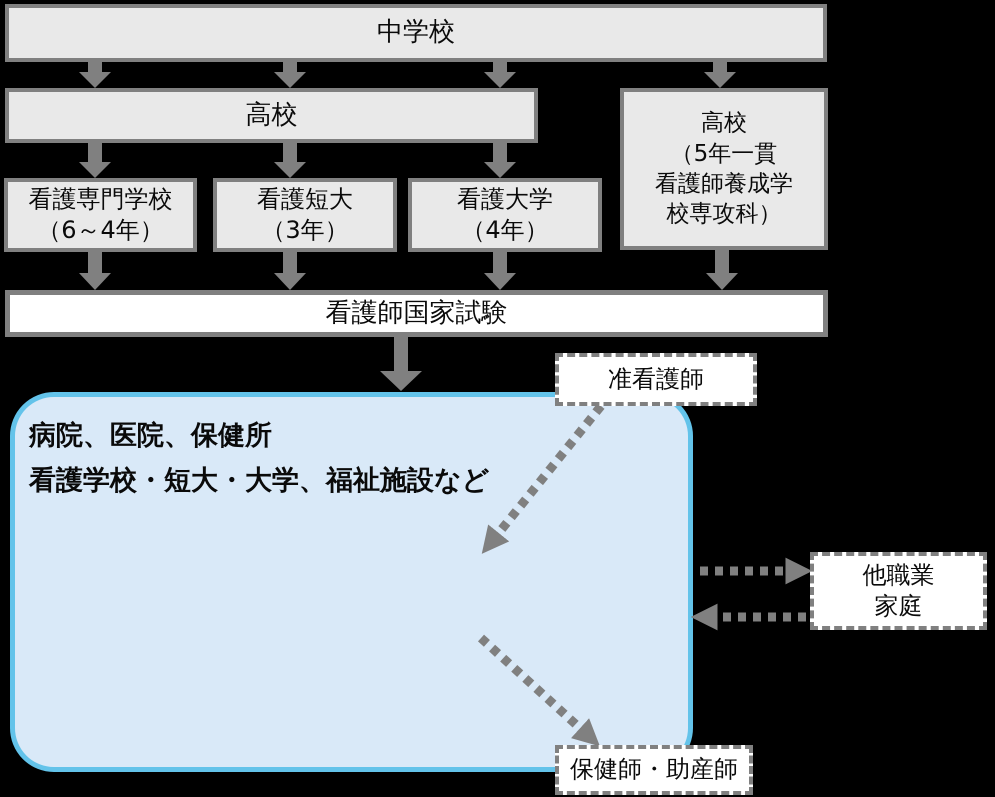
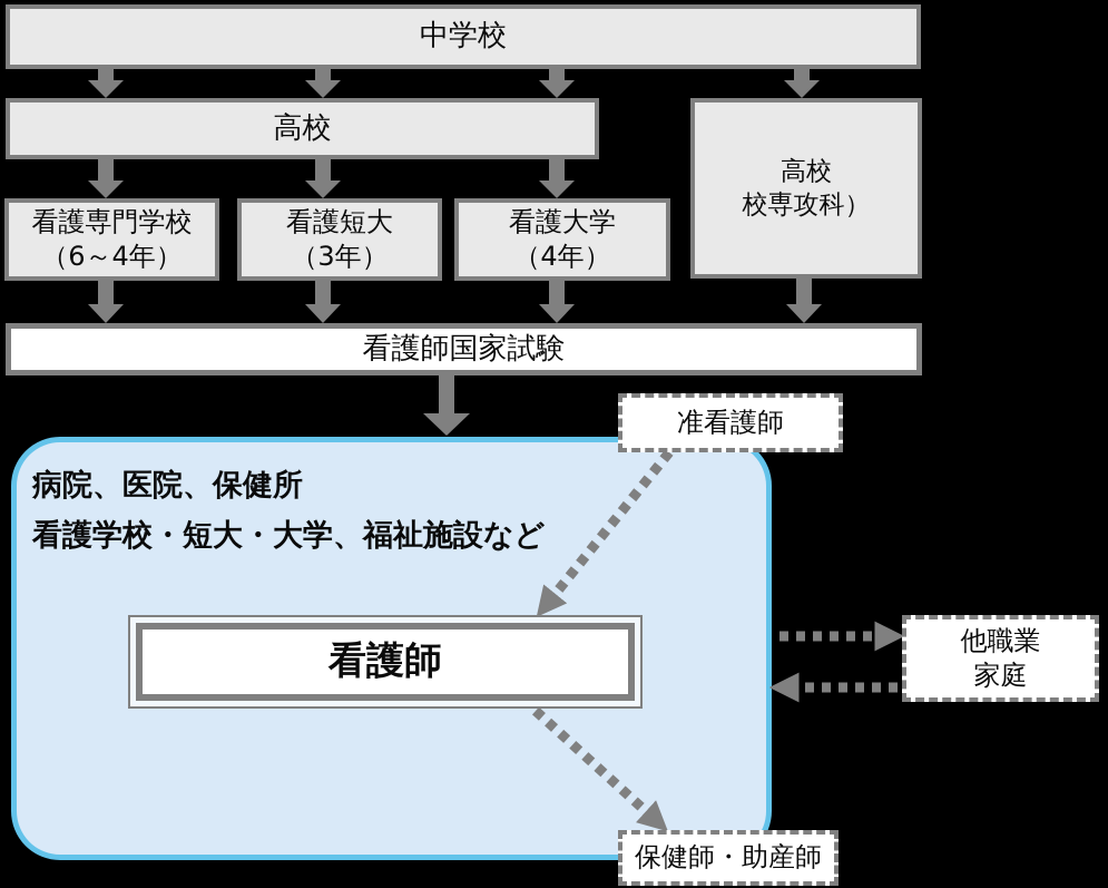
  中学校
  高校
  高校
- （5年一貫
- 看護師養成学
  校専攻科）
  看護専門学校
  （6～4年）
  看護短大
  （3年）
  看護大学
  （4年）
  看護師国家試験
  病院、医院、保健所
  看護学校・短大・大学、福祉施設など
+ 看護師
  准看護師
  他職業
  家庭
  保健師・助産師
